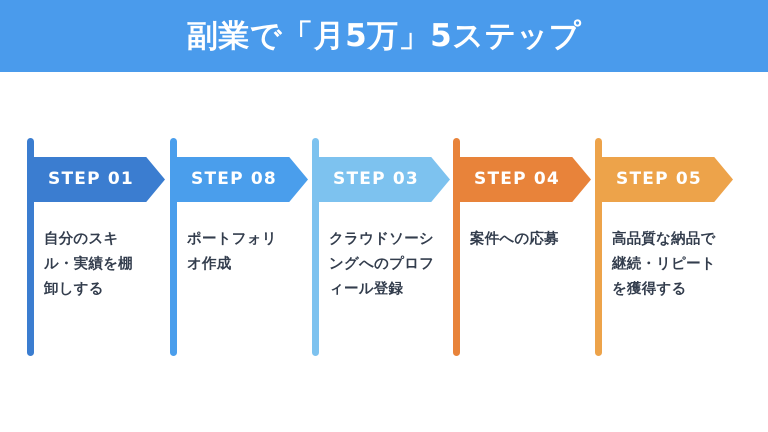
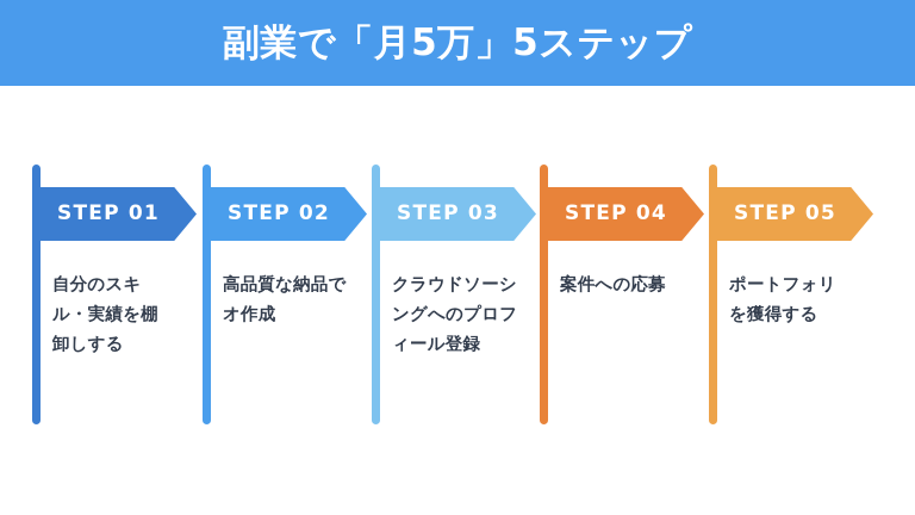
  副業で「月5万」5ステップ
  STEP 01
  自分のスキ
  ル・実績を棚
  卸しする
- STEP 08
+ STEP 02
- ポートフォリ
+ 高品質な納品で
  オ作成
  STEP 03
  クラウドソーシ
  ングへのプロフ
  ィール登録
  STEP 04
  案件への応募
  STEP 05
- 高品質な納品で
+ ポートフォリ
- 継続・リピート
  を獲得する
